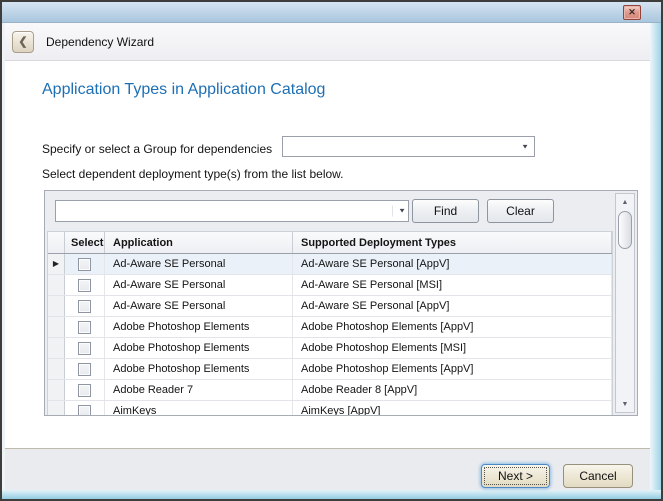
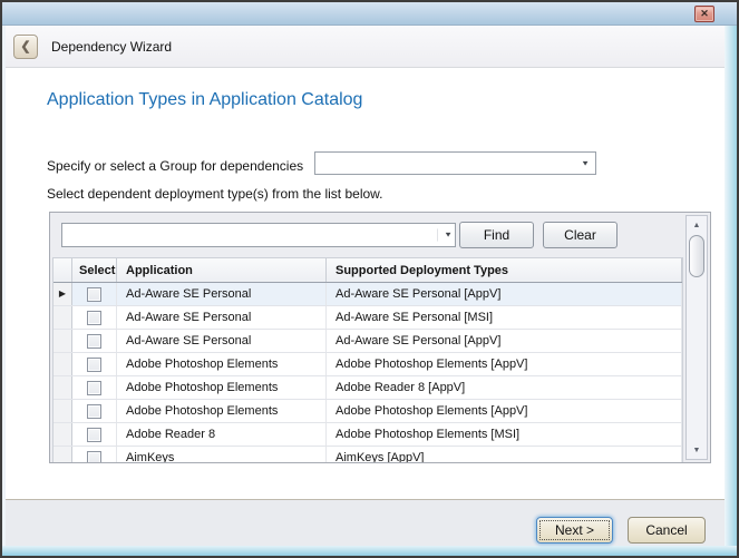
  ✕
  ❮
  Dependency Wizard
  Application Types in Application Catalog
  Specify or select a Group for dependencies
  Select dependent deployment type(s) from the list below.
  Find
  Clear
  Select
  Application
  Supported Deployment Types
  ▶
  Ad-Aware SE Personal
  Ad-Aware SE Personal [AppV]
  Ad-Aware SE Personal
  Ad-Aware SE Personal [MSI]
  Ad-Aware SE Personal
  Ad-Aware SE Personal [AppV]
  Adobe Photoshop Elements
  Adobe Photoshop Elements [AppV]
  Adobe Photoshop Elements
- Adobe Photoshop Elements [MSI]
+ Adobe Reader 8 [AppV]
  Adobe Photoshop Elements
  Adobe Photoshop Elements [AppV]
- Adobe Reader 7
+ Adobe Reader 8
- Adobe Reader 8 [AppV]
+ Adobe Photoshop Elements [MSI]
  AimKeys
  AimKeys [AppV]
  Next >
  Cancel
